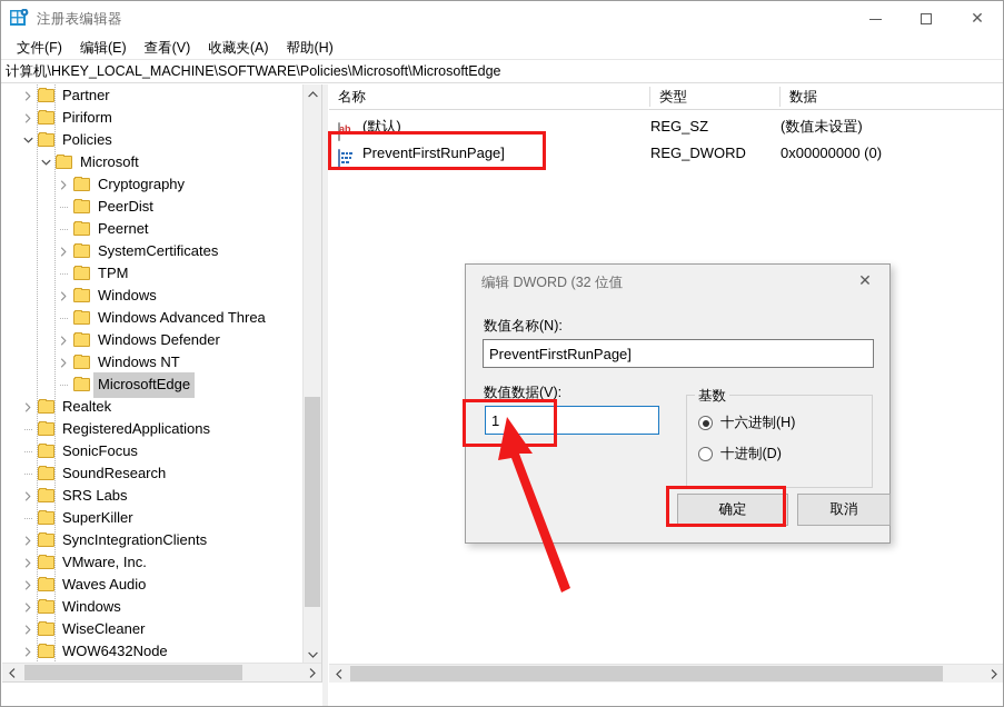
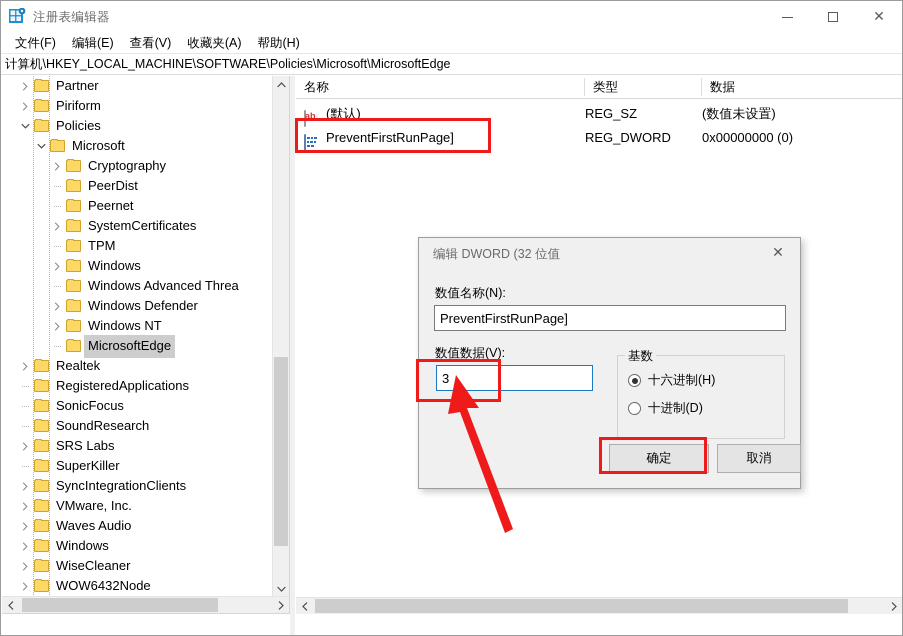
  注册表编辑器
  ✕
  文件(F)
  编辑(E)
  查看(V)
  收藏夹(A)
  帮助(H)
  计算机\HKEY_LOCAL_MACHINE\SOFTWARE\Policies\Microsoft\MicrosoftEdge
  Partner
  Piriform
  Policies
  Microsoft
  Cryptography
  PeerDist
  Peernet
  SystemCertificates
  TPM
  Windows
  Windows Advanced Threa
  Windows Defender
  Windows NT
  MicrosoftEdge
  Realtek
  RegisteredApplications
  SonicFocus
  SoundResearch
  SRS Labs
  SuperKiller
  SyncIntegrationClients
  VMware, Inc.
  Waves Audio
  Windows
  WiseCleaner
  WOW6432Node
  名称
  类型
  数据
  ab
  (默认)
  REG_SZ
  (数值未设置)
  PreventFirstRunPage]
  REG_DWORD
  0x00000000 (0)
  编辑 DWORD (32 位值
  ✕
  数值名称(N):
  PreventFirstRunPage]
  数值数据(V):
- 1
+ 3
  基数
  十六进制(H)
  十进制(D)
  确定
  取消
